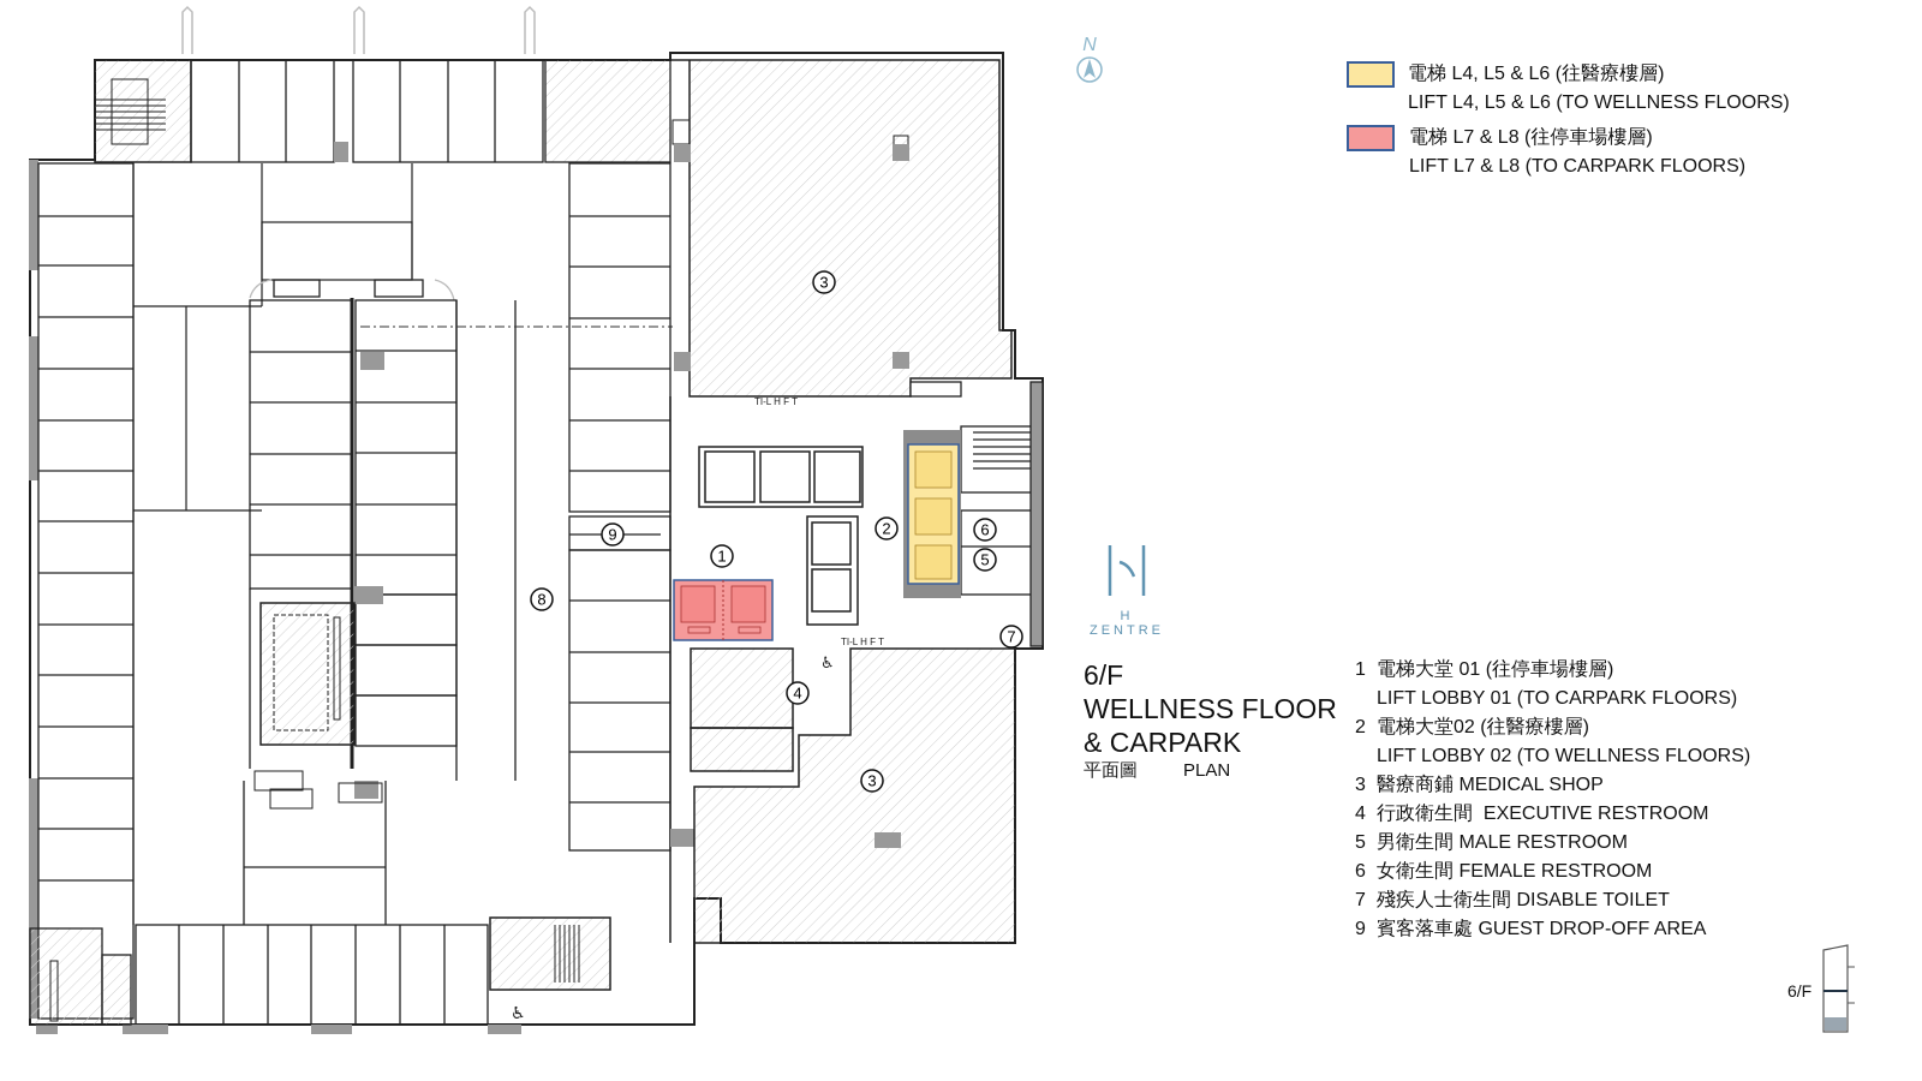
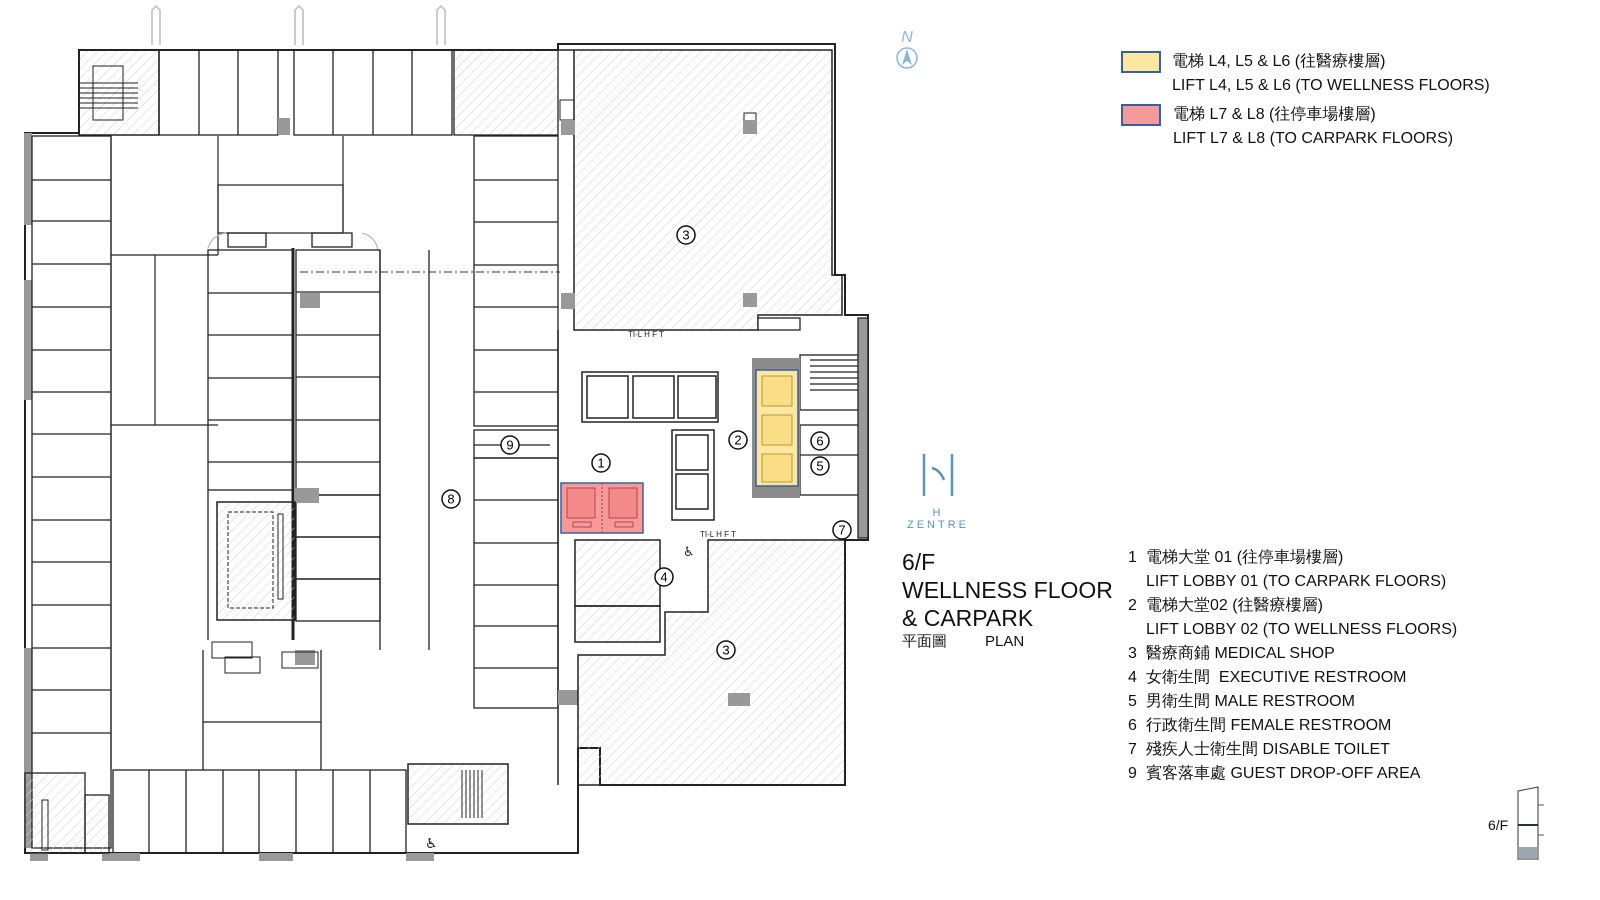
  ♿
  TI-L H F T
  TI-L H F T
  ♿
  1
  2
  3
  3
  4
  5
  6
  7
  8
  9
  N
  電梯 L4, L5 & L6 (往醫療樓層)
  LIFT L4, L5 & L6 (TO WELLNESS FLOORS)
  電梯 L7 & L8 (往停車場樓層)
  LIFT L7 & L8 (TO CARPARK FLOORS)
  H ZENTRE
  6/F
  WELLNESS FLOOR
  & CARPARK
  平面圖
  PLAN
  1 電梯大堂 01 (往停車場樓層)
  LIFT LOBBY 01 (TO CARPARK FLOORS)
  2 電梯大堂02 (往醫療樓層)
  LIFT LOBBY 02 (TO WELLNESS FLOORS)
  3 醫療商鋪 MEDICAL SHOP
- 4 行政衛生間 EXECUTIVE RESTROOM
+ 4 女衛生間 EXECUTIVE RESTROOM
  5 男衛生間 MALE RESTROOM
- 6 女衛生間 FEMALE RESTROOM
+ 6 行政衛生間 FEMALE RESTROOM
  7 殘疾人士衛生間 DISABLE TOILET
  9 賓客落車處 GUEST DROP-OFF AREA
  6/F
